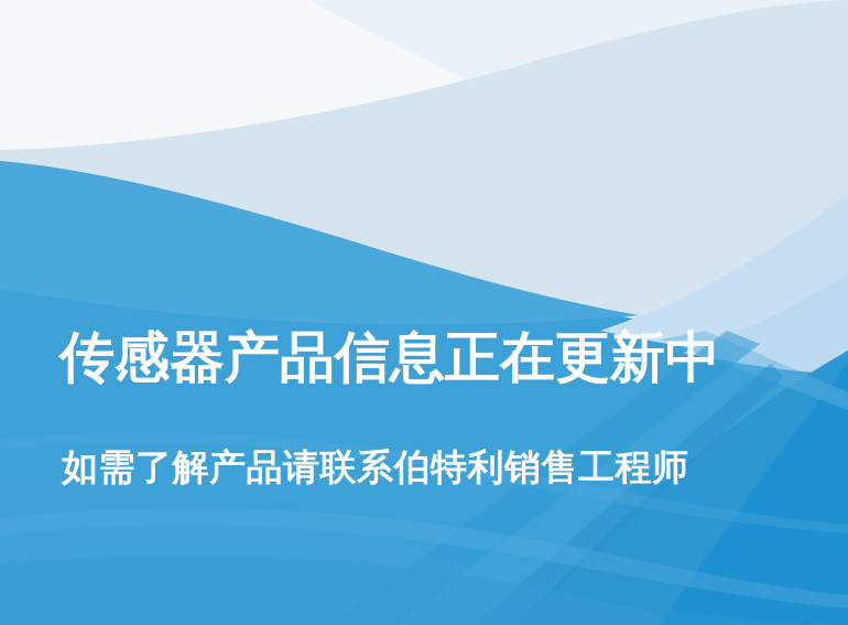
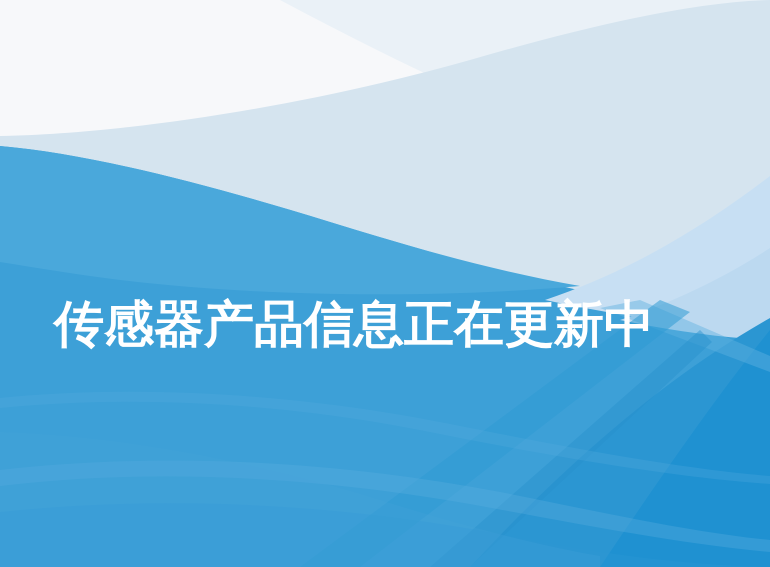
  传感器产品信息正在更新中
- 如需了解产品请联系伯特利销售工程师
